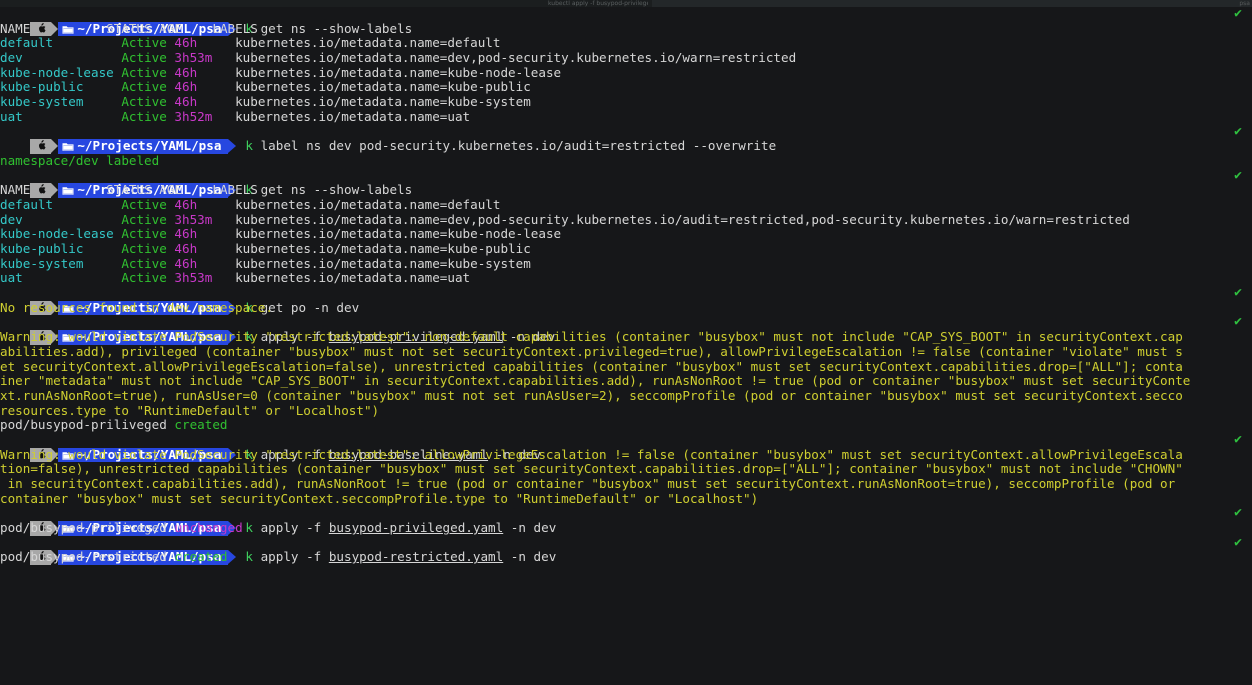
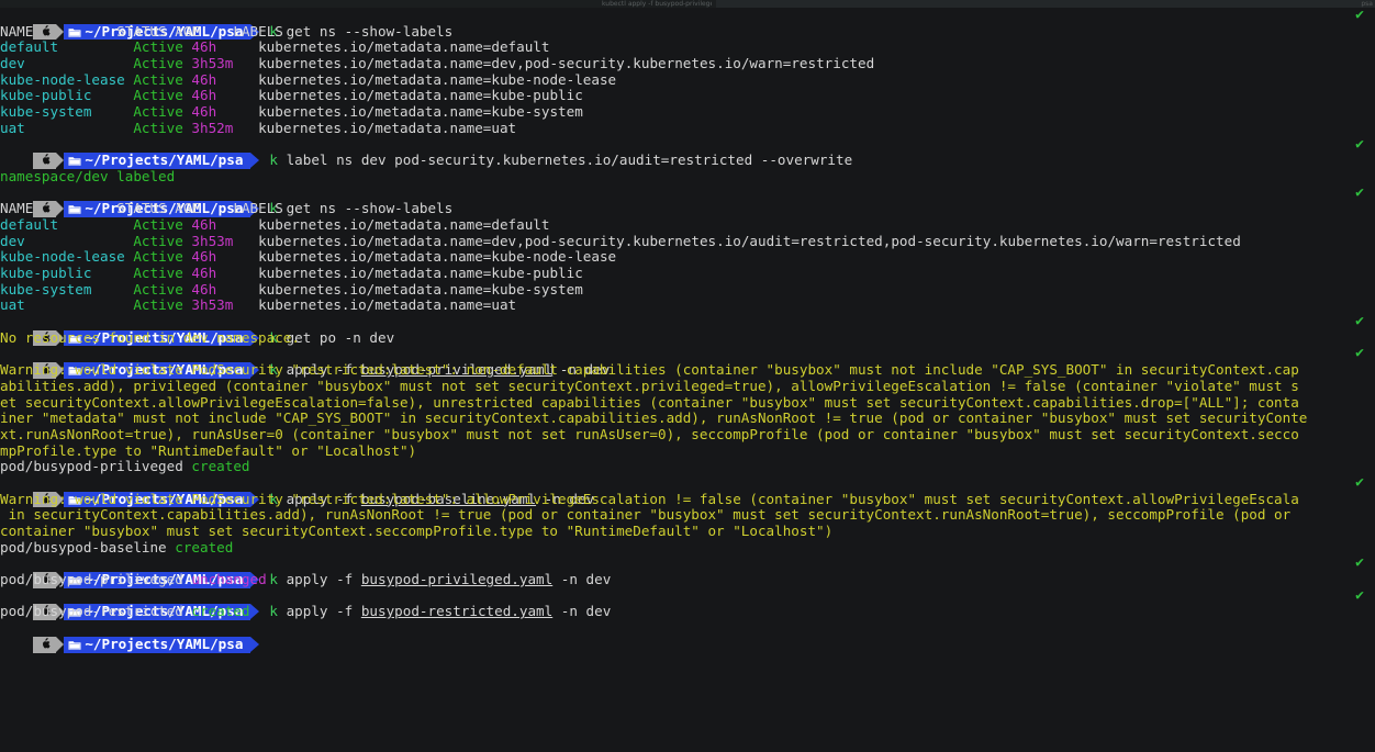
  ~/Projects/YAML/psa k get ns --show-labels
  ✔
  NAME STATUS AGE LABELS
  default Active 46h kubernetes.io/metadata.name=default
  dev Active 3h53m kubernetes.io/metadata.name=dev,pod-security.kubernetes.io/warn=restricted
  kube-node-lease Active 46h kubernetes.io/metadata.name=kube-node-lease
  kube-public Active 46h kubernetes.io/metadata.name=kube-public
  kube-system Active 46h kubernetes.io/metadata.name=kube-system
  uat Active 3h52m kubernetes.io/metadata.name=uat
  ~/Projects/YAML/psa k label ns dev pod-security.kubernetes.io/audit=restricted --overwrite
  ✔
  namespace/dev labeled
  ~/Projects/YAML/psa k get ns --show-labels
  ✔
  NAME STATUS AGE LABELS
  default Active 46h kubernetes.io/metadata.name=default
  dev Active 3h53m kubernetes.io/metadata.name=dev,pod-security.kubernetes.io/audit=restricted,pod-security.kubernetes.io/warn=restricted
  kube-node-lease Active 46h kubernetes.io/metadata.name=kube-node-lease
  kube-public Active 46h kubernetes.io/metadata.name=kube-public
  kube-system Active 46h kubernetes.io/metadata.name=kube-system
  uat Active 3h53m kubernetes.io/metadata.name=uat
  ~/Projects/YAML/psa k get po -n dev
  ✔
  No resources found in dev namespace.
  ~/Projects/YAML/psa k apply -f busypod-privileged.yaml -n dev
  ✔
  Warning: would violate PodSecurity "restricted:latest": non-default capabilities (container "busybox" must not include "CAP_SYS_BOOT" in securityContext.cap
  abilities.add), privileged (container "busybox" must not set securityContext.privileged=true), allowPrivilegeEscalation != false (container "violate" must s
  et securityContext.allowPrivilegeEscalation=false), unrestricted capabilities (container "busybox" must set securityContext.capabilities.drop=["ALL"]; conta
  iner "metadata" must not include "CAP_SYS_BOOT" in securityContext.capabilities.add), runAsNonRoot != true (pod or container "busybox" must set securityConte
- xt.runAsNonRoot=true), runAsUser=0 (container "busybox" must not set runAsUser=2), seccompProfile (pod or container "busybox" must set securityContext.secco
+ xt.runAsNonRoot=true), runAsUser=0 (container "busybox" must not set runAsUser=0), seccompProfile (pod or container "busybox" must set securityContext.secco
- resources.type to "RuntimeDefault" or "Localhost")
+ mpProfile.type to "RuntimeDefault" or "Localhost")
  pod/busypod-priliveged created
  ~/Projects/YAML/psa k apply -f busypod-baseline.yaml -n dev
  ✔
  Warning: would violate PodSecurity "restricted:latest": allowPrivilegeEscalation != false (container "busybox" must set securityContext.allowPrivilegeEscala
- tion=false), unrestricted capabilities (container "busybox" must set securityContext.capabilities.drop=["ALL"]; container "busybox" must not include "CHOWN"
  in securityContext.capabilities.add), runAsNonRoot != true (pod or container "busybox" must set securityContext.runAsNonRoot=true), seccompProfile (pod or
  container "busybox" must set securityContext.seccompProfile.type to "RuntimeDefault" or "Localhost")
+ pod/busypod-baseline created
  ~/Projects/YAML/psa k apply -f busypod-privileged.yaml -n dev
  ✔
  pod/busypod-priliveged unchanged
  ~/Projects/YAML/psa k apply -f busypod-restricted.yaml -n dev
  ✔
  pod/busypod-restricted created
+ ~/Projects/YAML/psa
